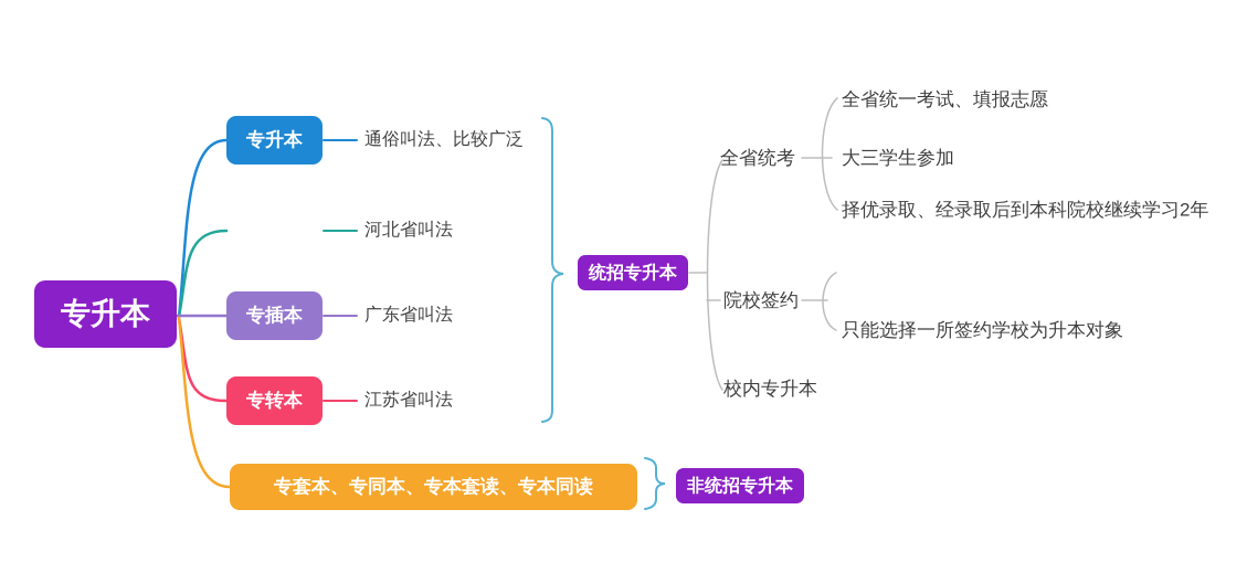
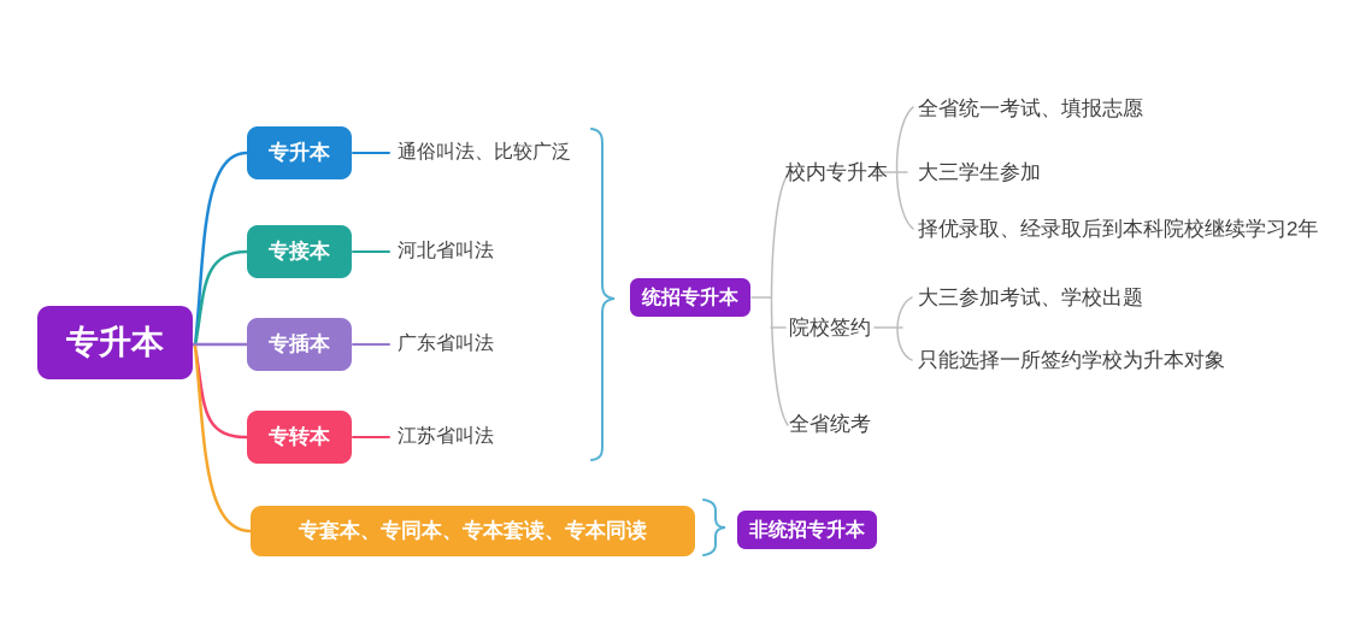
  专升本
  专升本
+ 专接本
  专插本
  专转本
  专套本、专同本、专本套读、专本同读
  通俗叫法、比较广泛
  河北省叫法
  广东省叫法
  江苏省叫法
  统招专升本
  非统招专升本
- 全省统考
+ 校内专升本
  院校签约
- 校内专升本
+ 全省统考
  全省统一考试、填报志愿
  大三学生参加
  择优录取、经录取后到本科院校继续学习2年
+ 大三参加考试、学校出题
  只能选择一所签约学校为升本对象
